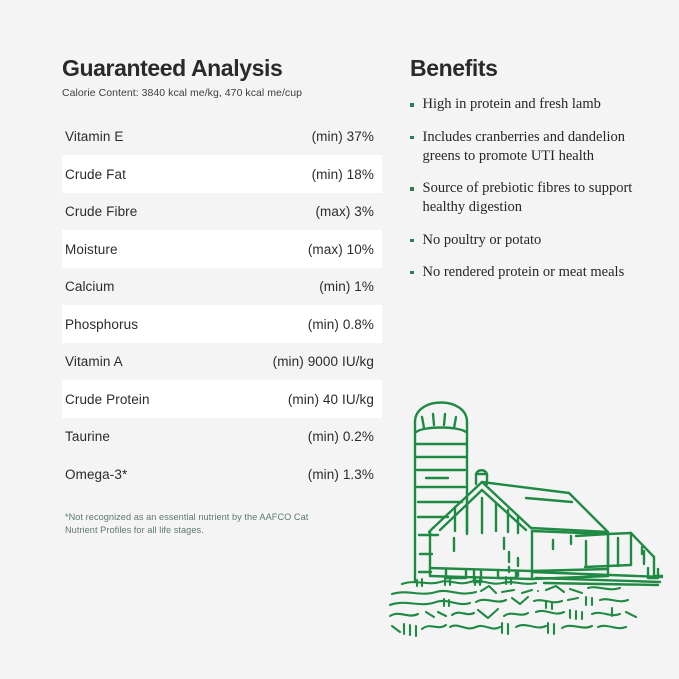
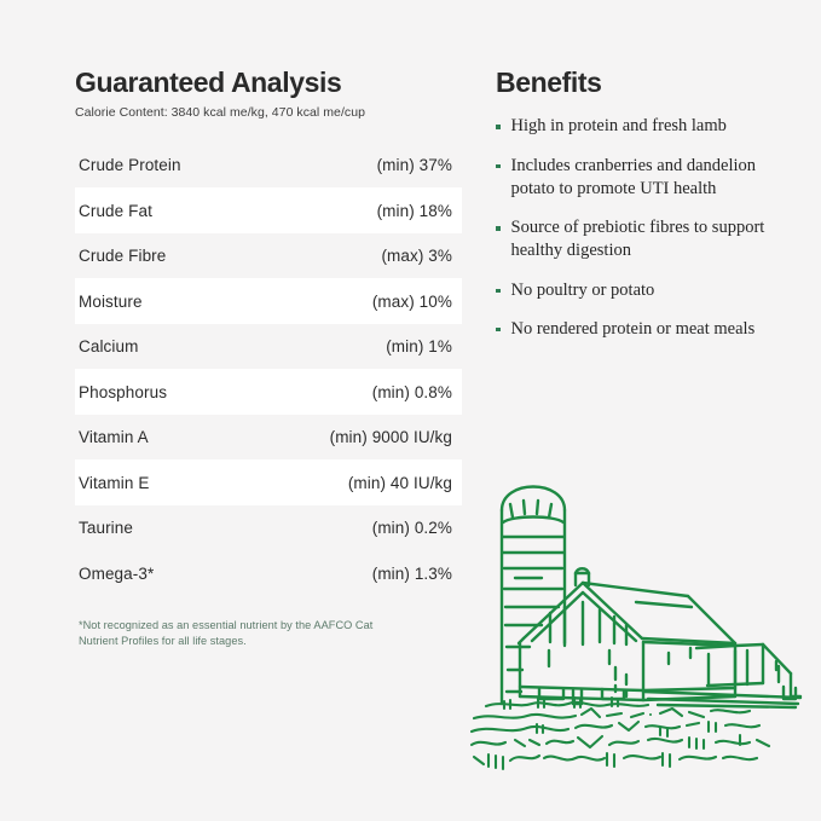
  Guaranteed Analysis
  Calorie Content: 3840 kcal me/kg, 470 kcal me/cup
- Vitamin E
+ Crude Protein
  (min) 37%
  Crude Fat
  (min) 18%
  Crude Fibre
  (max) 3%
  Moisture
  (max) 10%
  Calcium
  (min) 1%
  Phosphorus
  (min) 0.8%
  Vitamin A
  (min) 9000 IU/kg
- Crude Protein
+ Vitamin E
  (min) 40 IU/kg
  Taurine
  (min) 0.2%
  Omega-3*
  (min) 1.3%
  *Not recognized as an essential nutrient by the AAFCO Cat Nutrient Profiles for all life stages.
  Benefits
  High in protein and fresh lamb
- Includes cranberries and dandelion greens to promote UTI health
+ Includes cranberries and dandelion potato to promote UTI health
  Source of prebiotic fibres to support healthy digestion
  No poultry or potato
  No rendered protein or meat meals
